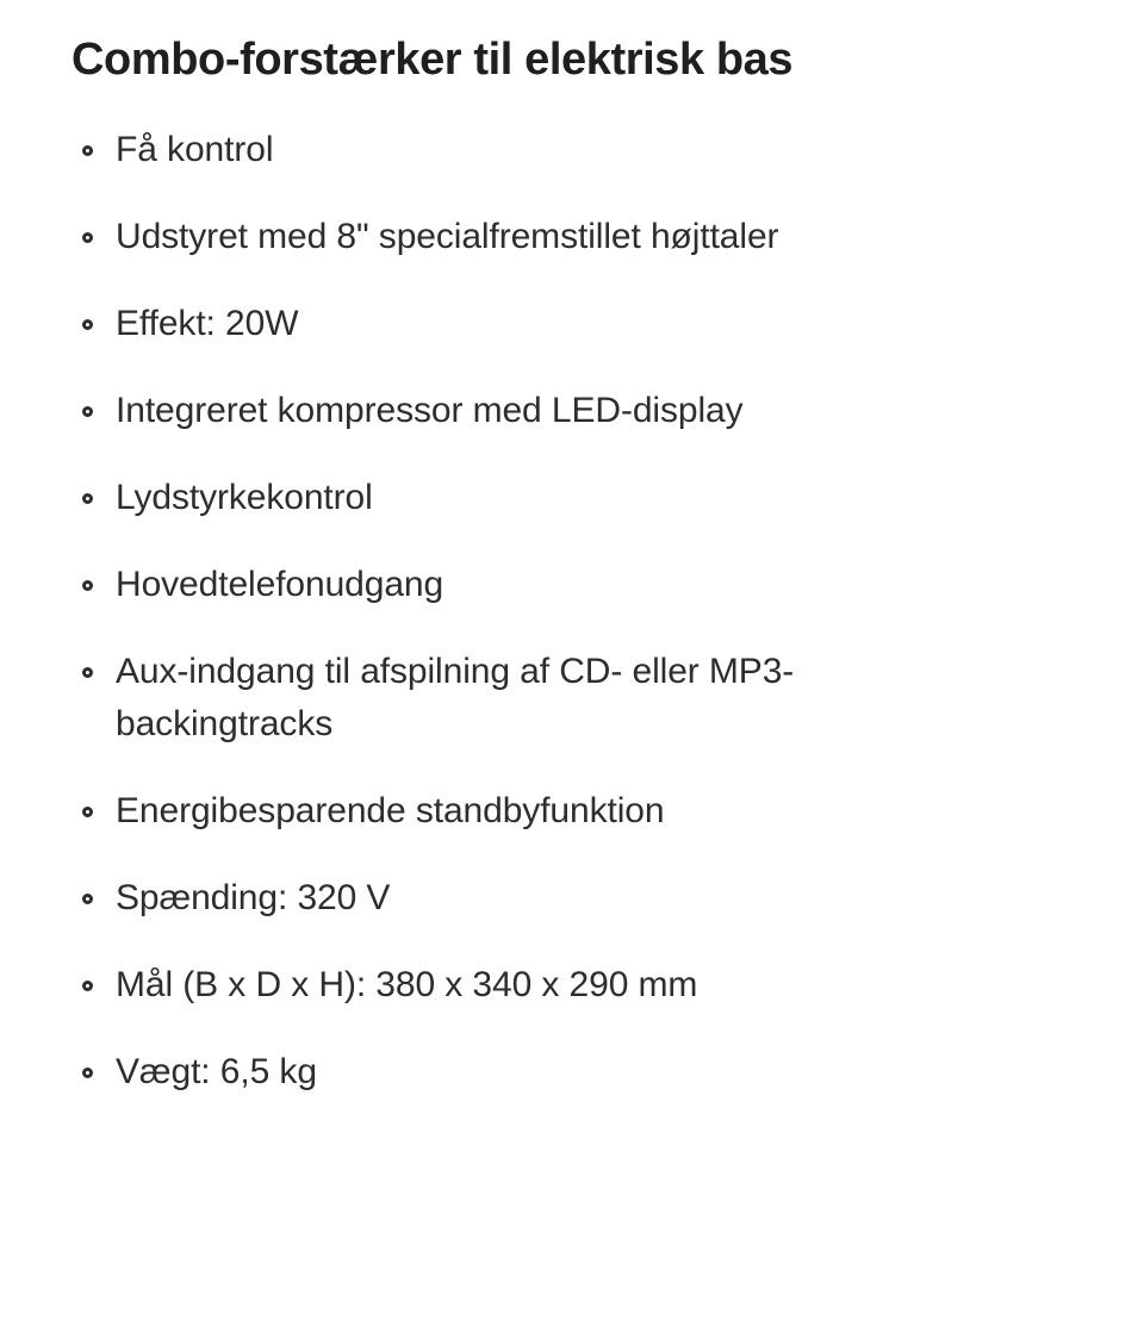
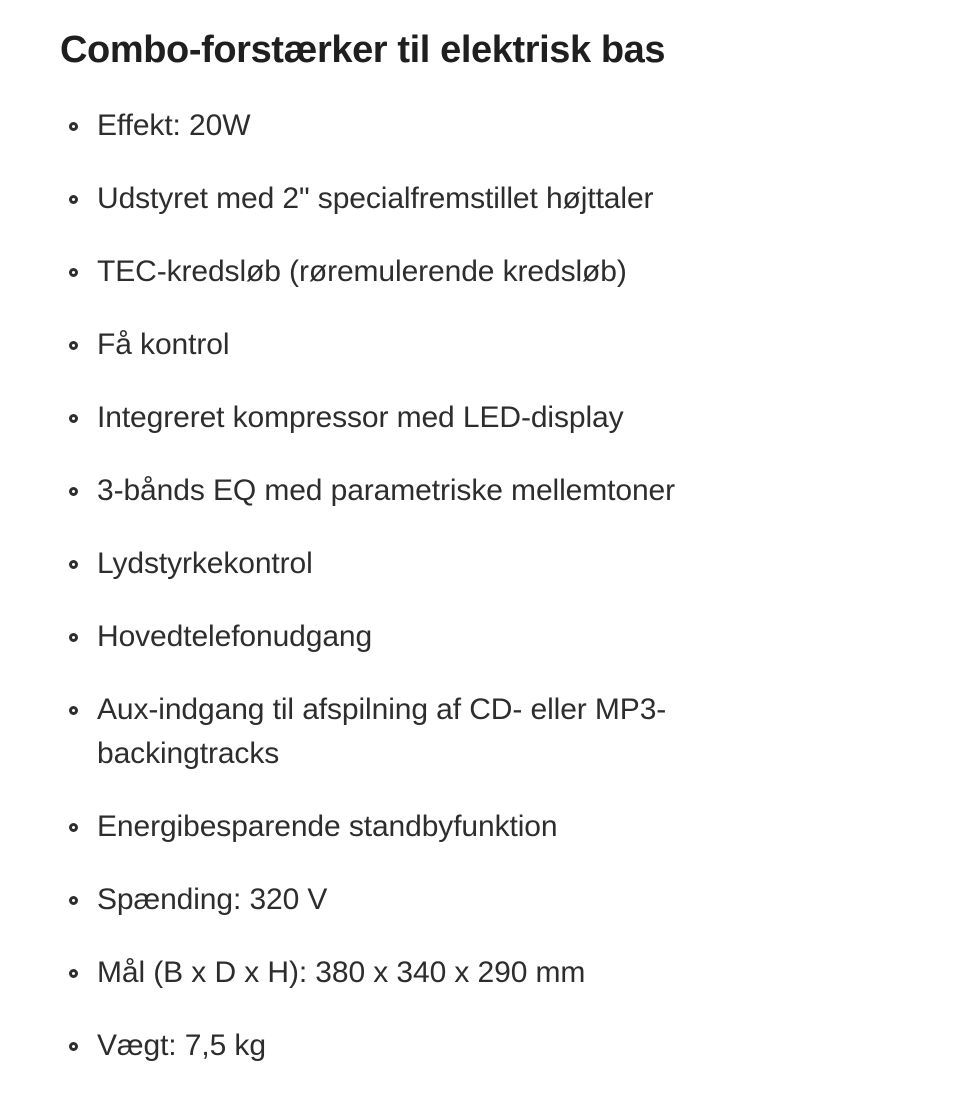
  Combo-forstærker til elektrisk bas
- Få kontrol
+ Effekt: 20W
- Udstyret med 8" specialfremstillet højttaler
+ Udstyret med 2" specialfremstillet højttaler
+ TEC-kredsløb (røremulerende kredsløb)
- Effekt: 20W
+ Få kontrol
  Integreret kompressor med LED-display
+ 3-bånds EQ med parametriske mellemtoner
  Lydstyrkekontrol
  Hovedtelefonudgang
  Aux-indgang til afspilning af CD- eller MP3-backingtracks
  Energibesparende standbyfunktion
  Spænding: 320 V
  Mål (B x D x H): 380 x 340 x 290 mm
- Vægt: 6,5 kg
+ Vægt: 7,5 kg
